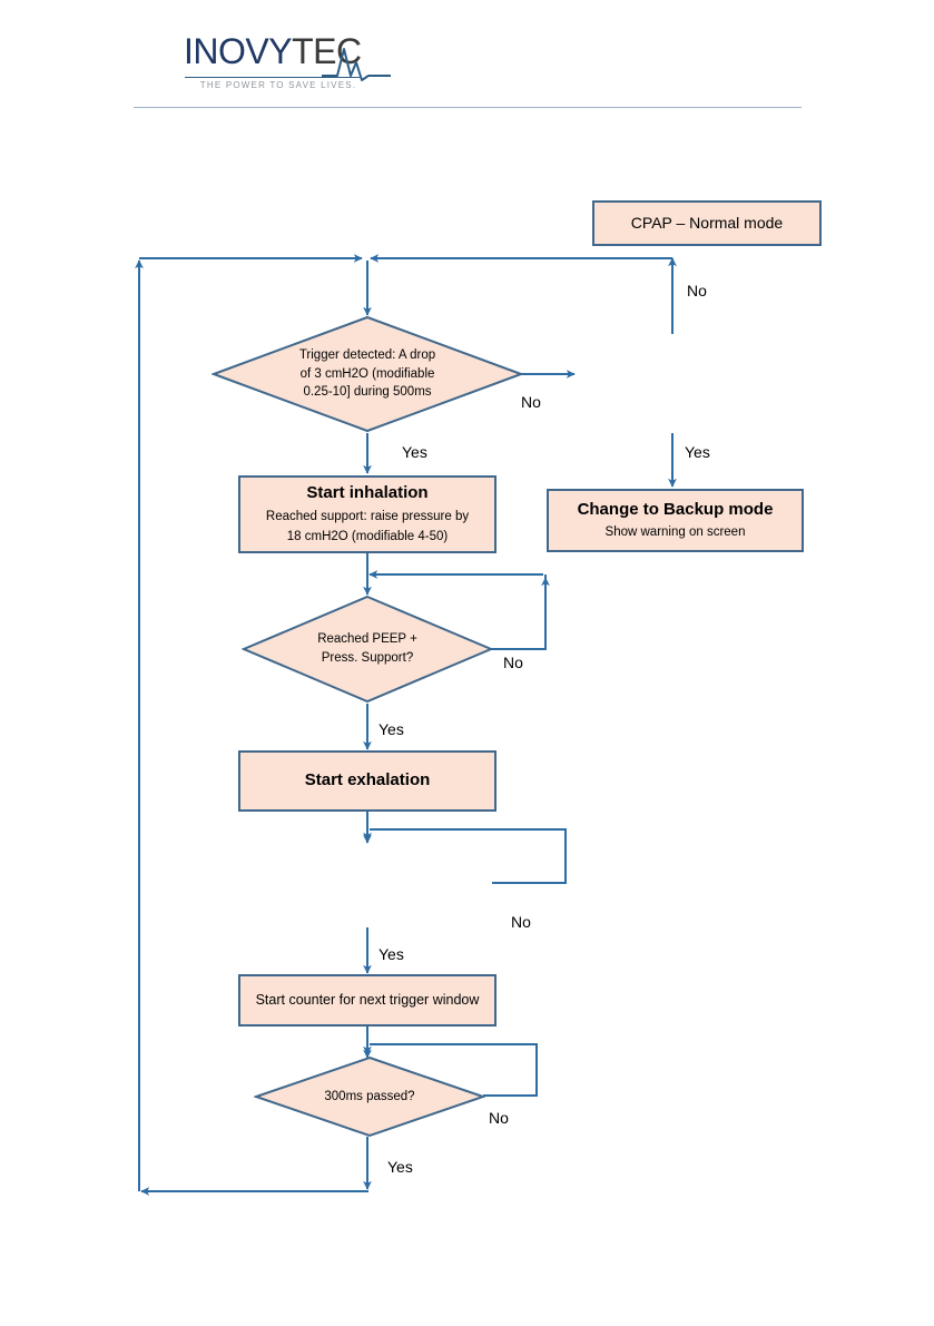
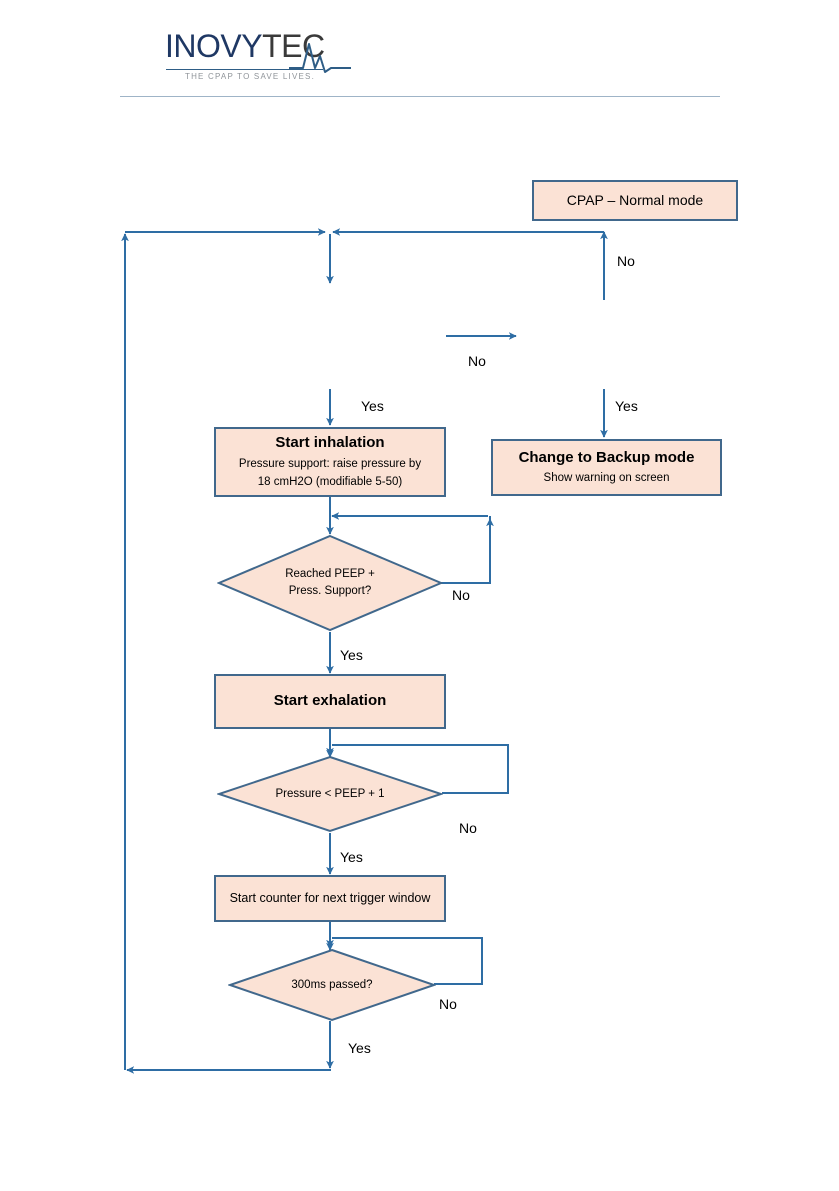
  INOVYTEC
- THE POWER TO SAVE LIVES.
+ THE CPAP TO SAVE LIVES.
  CPAP – Normal mode
- Trigger detected: A drop
- of 3 cmH2O (modifiable
- 0.25-10] during 500ms
  Start inhalation
- Reached support: raise pressure by
+ Pressure support: raise pressure by
- 18 cmH2O (modifiable 4-50)
+ 18 cmH2O (modifiable 5-50)
  Change to Backup mode
  Show warning on screen
  Reached PEEP +
  Press. Support?
  Start exhalation
+ Pressure < PEEP + 1
  Start counter for next trigger window
  300ms passed?
  No
  No
  Yes
  Yes
  No
  Yes
  No
  Yes
  No
  Yes
